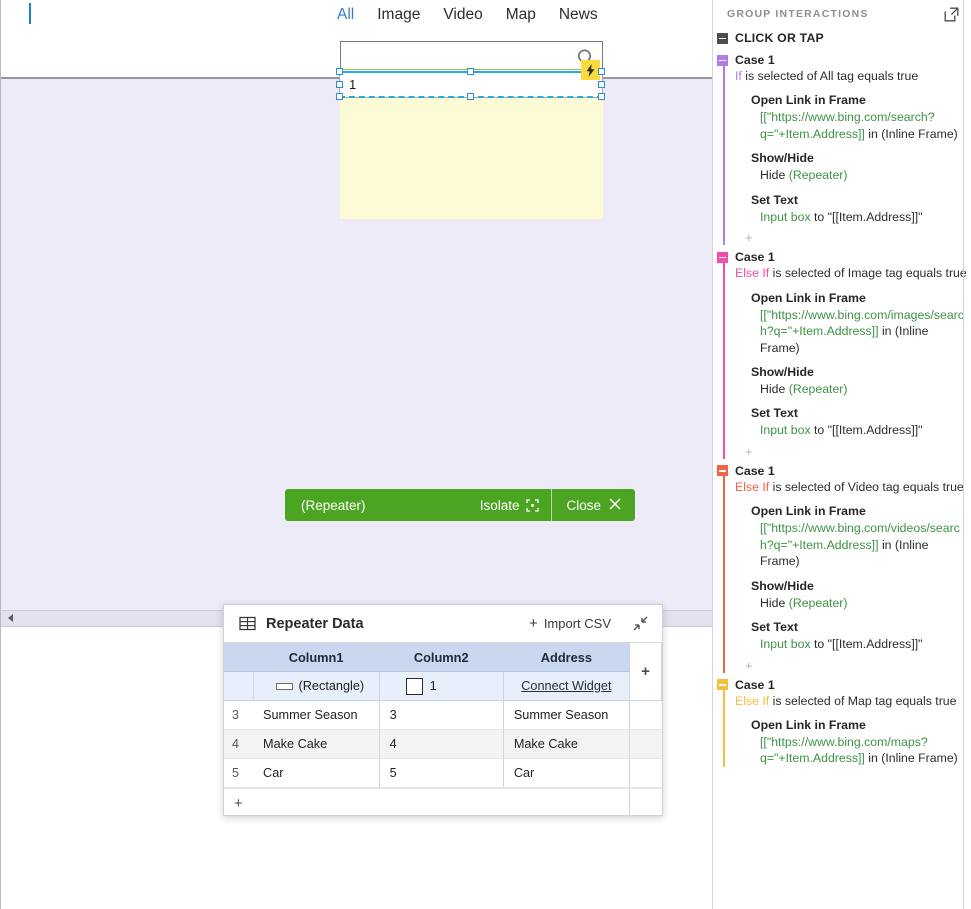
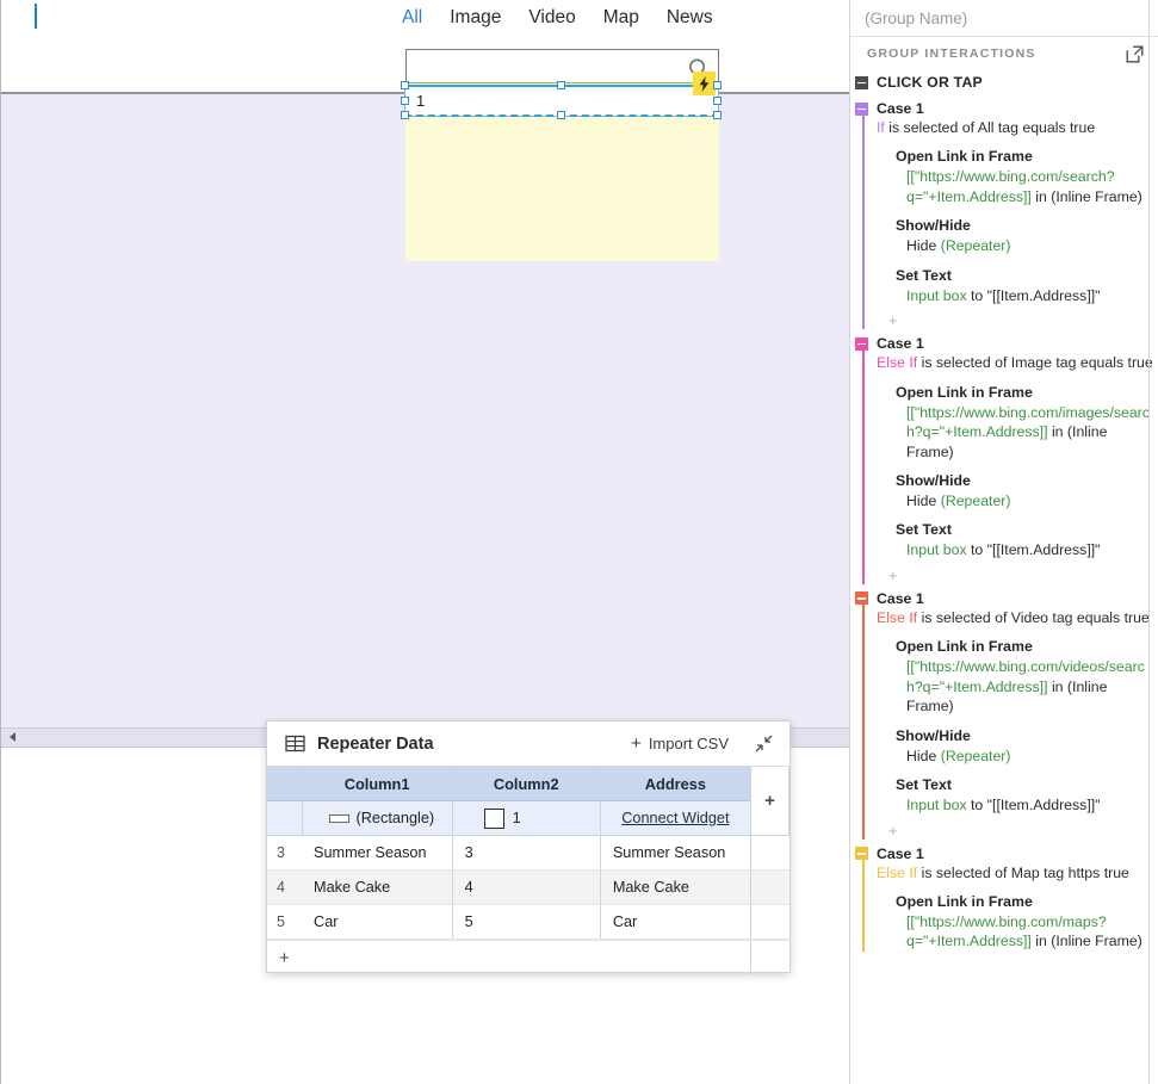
  All
  Image
  Video
  Map
  News
  1
- (Repeater)
- Isolate
- Close
  Repeater Data
  +
  Import CSV
  	Column1	Column2	Address	+
  	(Rectangle)	1	Connect Widget
  3	Summer Season	3	Summer Season
  4	Make Cake	4	Make Cake
  5	Car	5	Car
  +
+ (Group Name)
  GROUP INTERACTIONS
  CLICK OR TAP
  Case 1
  If is selected of All tag equals true
  Open Link in Frame
  [["https://www.bing.com/search?q="+Item.Address]] in (Inline Frame)
  Show/Hide
  Hide (Repeater)
  Set Text
  Input box to "[[Item.Address]]"
  +
  Case 1
  Else If is selected of Image tag equals tru
  Open Link in Frame
  [["https://www.bing.com/images/search?q="+Item.Address]] in (Inline Frame)
  Show/Hide
  Hide (Repeater)
  Set Text
  Input box to "[[Item.Address]]"
  +
  Case 1
  Else If is selected of Video tag equals true
  Open Link in Frame
  [["https://www.bing.com/videos/search?q="+Item.Address]] in (Inline Frame)
  Show/Hide
  Hide (Repeater)
  Set Text
  Input box to "[[Item.Address]]"
  +
  Case 1
- Else If is selected of Map tag equals true
+ Else If is selected of Map tag https true
  Open Link in Frame
  [["https://www.bing.com/maps?q="+Item.Address]] in (Inline Frame)
